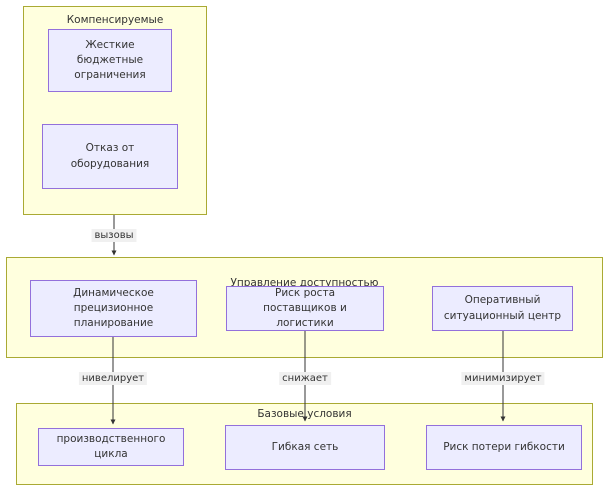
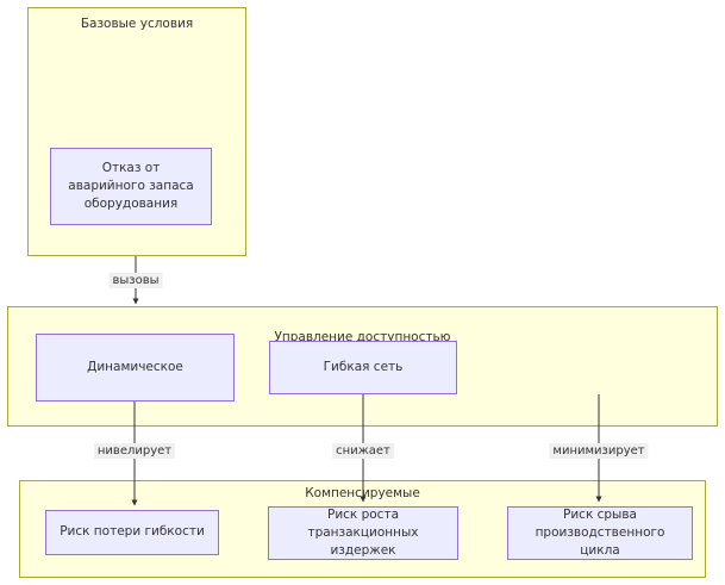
- Компенсируемые
+ Базовые условия
- Жесткие
- бюджетные
- ограничения
  Отказ от
+ аварийного запаса
  оборудования
  Управление доступностью
  Динамическое
- прецизионное
- планирование
- Риск роста
+ Гибкая сеть
- поставщиков и логистики
- Оперативный
- ситуационный центр
- Базовые условия
+ Компенсируемые
- производственного цикла
+ Риск потери гибкости
- Гибкая сеть
+ Риск роста
+ транзакционных издержек
+ Риск срыва
- Риск потери гибкости
+ производственного цикла
  вызовы
  нивелирует
  снижает
  минимизирует
